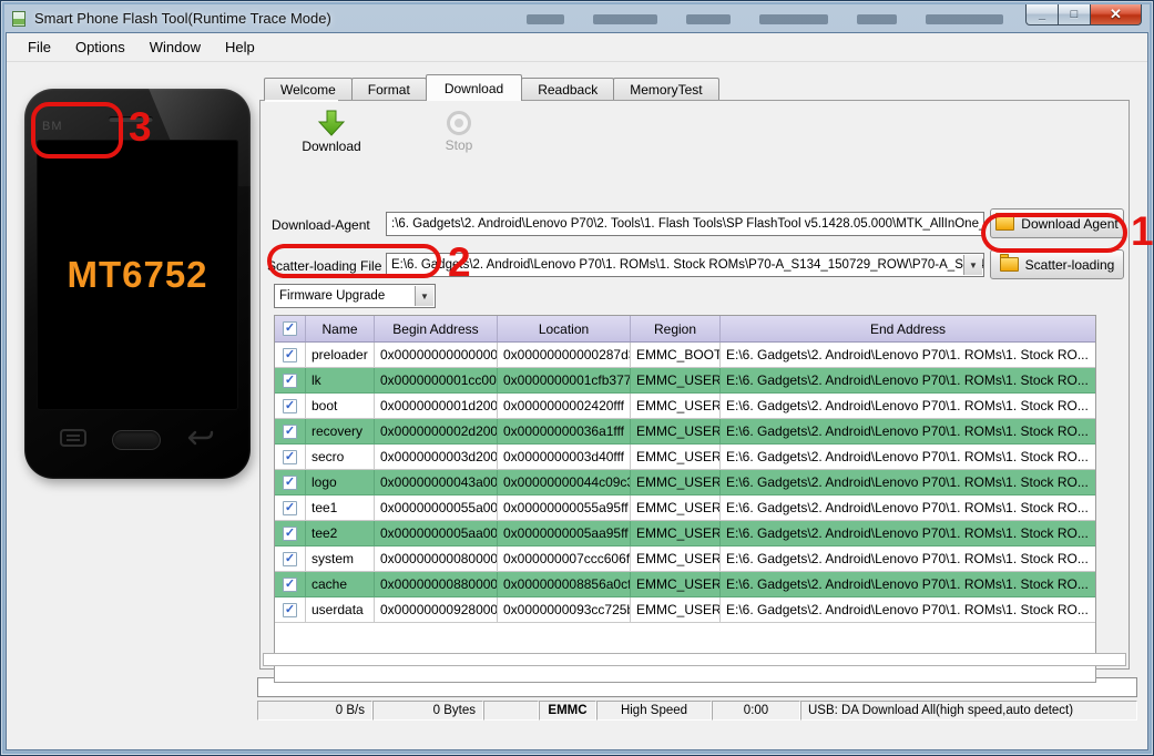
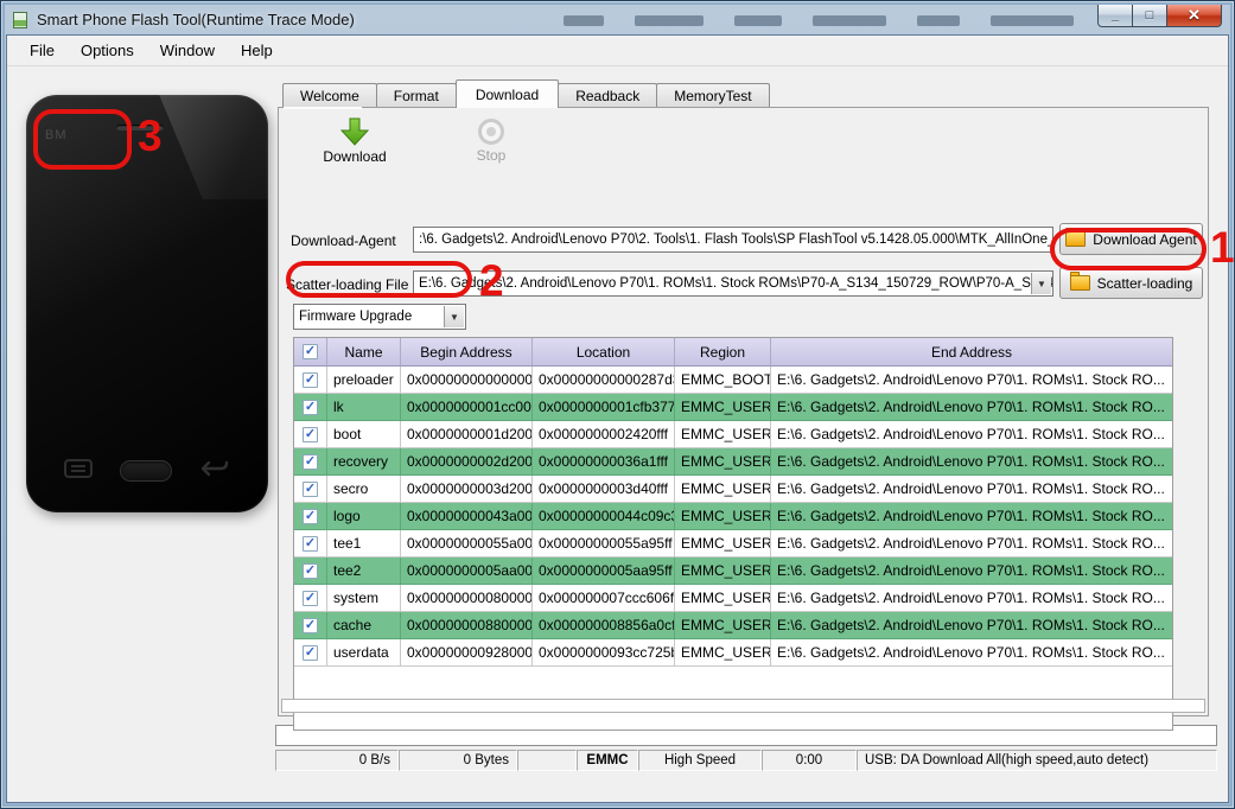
  Smart Phone Flash Tool(Runtime Trace Mode)
  _
  □
  ✕
  File
  Options
  Window
  Help
  BM
- MT6752
  Welcome
  Format
  Download
  Readback
  MemoryTest
  Download
  Stop
  Download-Agent
  :\6. Gadgets\2. Android\Lenovo P70\2. Tools\1. Flash Tools\SP FlashTool v5.1428.05.000\MTK_AllInOne_
  Download Agent
  Scatter-loading File
  E:\6. Gadgets\2. Android\Lenovo P70\1. ROMs\1. Stock ROMs\P70-A_S134_150729_ROW\P70-A_S
  ▼
  Scatter-loading
  Firmware Upgrade
  ▼
  ✓
  Name
  Begin Address
  Location
  Region
  End Address
  ✓
  preloader
  0x00000000000000
  0x00000000000287d
  EMMC_BOOT
  E:\6. Gadgets\2. Android\Lenovo P70\1. ROMs\1. Stock RO...
  ✓
  lk
  0x0000000001cc00
  0x0000000001cfb377
  EMMC_USER
  E:\6. Gadgets\2. Android\Lenovo P70\1. ROMs\1. Stock RO...
  ✓
  boot
  0x0000000001d200
  0x0000000002420fff
  EMMC_USER
  E:\6. Gadgets\2. Android\Lenovo P70\1. ROMs\1. Stock RO...
  ✓
  recovery
  0x0000000002d200
  0x00000000036a1fff
  EMMC_USER
  E:\6. Gadgets\2. Android\Lenovo P70\1. ROMs\1. Stock RO...
  ✓
  secro
  0x0000000003d200
  0x0000000003d40fff
  EMMC_USER
  E:\6. Gadgets\2. Android\Lenovo P70\1. ROMs\1. Stock RO...
  ✓
  logo
  0x00000000043a00
  0x00000000044c09c3
  EMMC_USER
  E:\6. Gadgets\2. Android\Lenovo P70\1. ROMs\1. Stock RO...
  ✓
  tee1
  0x00000000055a00
  0x00000000055a95ff
  EMMC_USER
  E:\6. Gadgets\2. Android\Lenovo P70\1. ROMs\1. Stock RO...
  ✓
  tee2
  0x0000000005aa00
  0x0000000005aa95ff
  EMMC_USER
  E:\6. Gadgets\2. Android\Lenovo P70\1. ROMs\1. Stock RO...
  ✓
  system
  0x00000000080000
  0x000000007ccc606f
  EMMC_USER
  E:\6. Gadgets\2. Android\Lenovo P70\1. ROMs\1. Stock RO...
  ✓
  cache
  0x00000000880000
  0x000000008856a0cf
  EMMC_USER
  E:\6. Gadgets\2. Android\Lenovo P70\1. ROMs\1. Stock RO...
  ✓
  userdata
  0x00000000928000
  0x0000000093cc725b
  EMMC_USER
  E:\6. Gadgets\2. Android\Lenovo P70\1. ROMs\1. Stock RO...
  3
  1
  2
  0 B/s
  0 Bytes
  EMMC
  High Speed
  0:00
  USB: DA Download All(high speed,auto detect)
